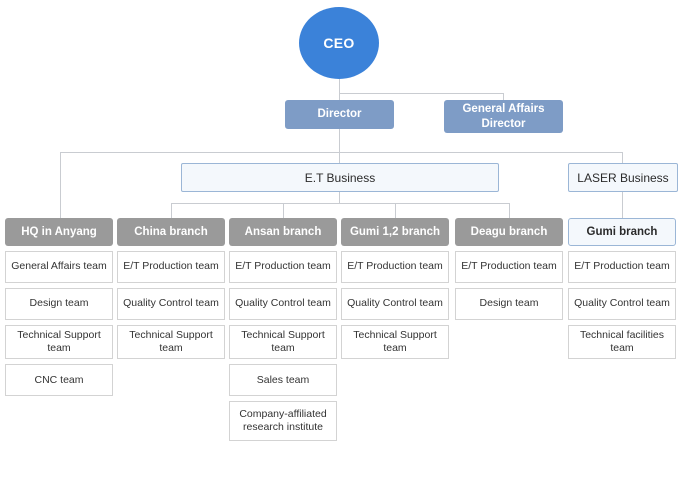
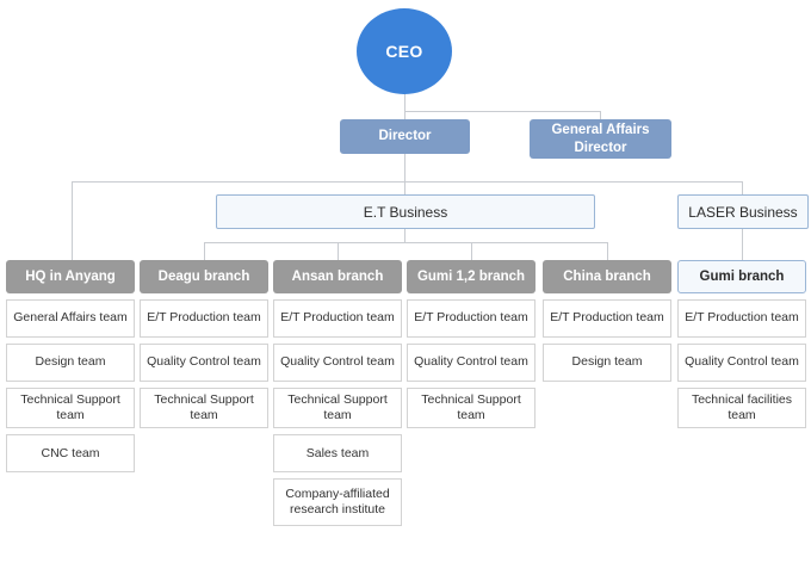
  CEO
  Director
  General Affairs Director
  E.T Business
  LASER Business
  HQ in Anyang
  General Affairs team
  Design team
  Technical Support team
  CNC team
- China branch
+ Deagu branch
  E/T Production team
  Quality Control team
  Technical Support team
  Ansan branch
  E/T Production team
  Quality Control team
  Technical Support team
  Sales team
  Company-affiliated research institute
  Gumi 1,2 branch
  E/T Production team
  Quality Control team
  Technical Support team
- Deagu branch
+ China branch
  E/T Production team
  Design team
  Gumi branch
  E/T Production team
  Quality Control team
  Technical facilities team
